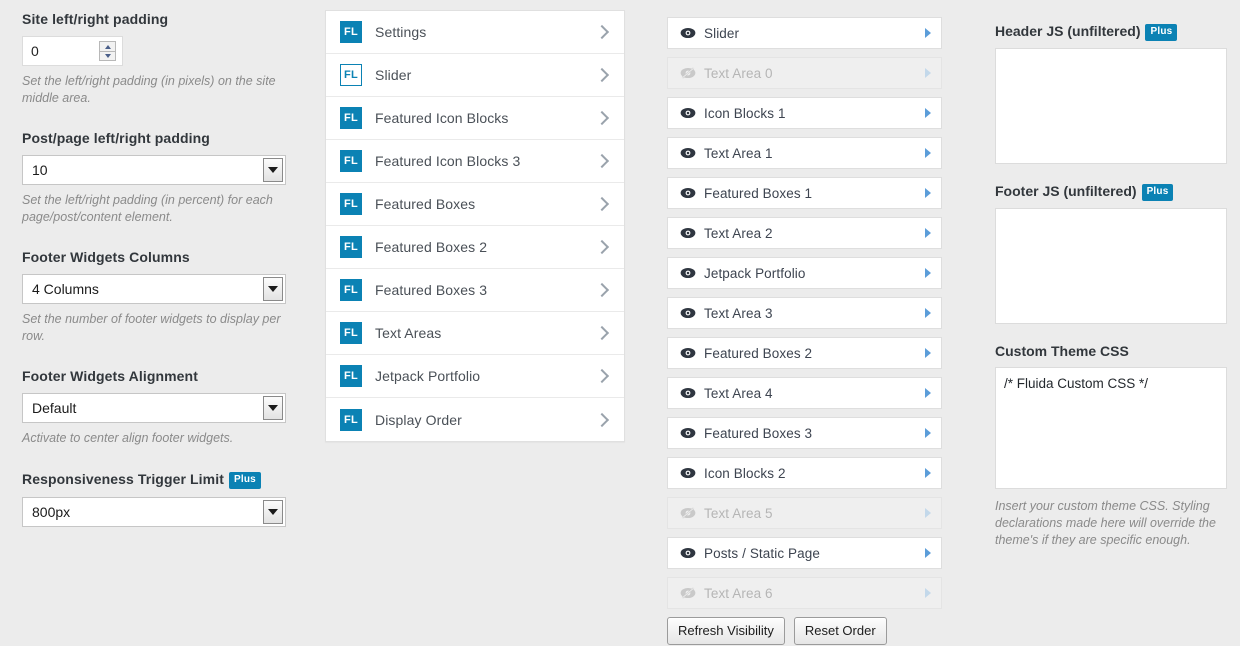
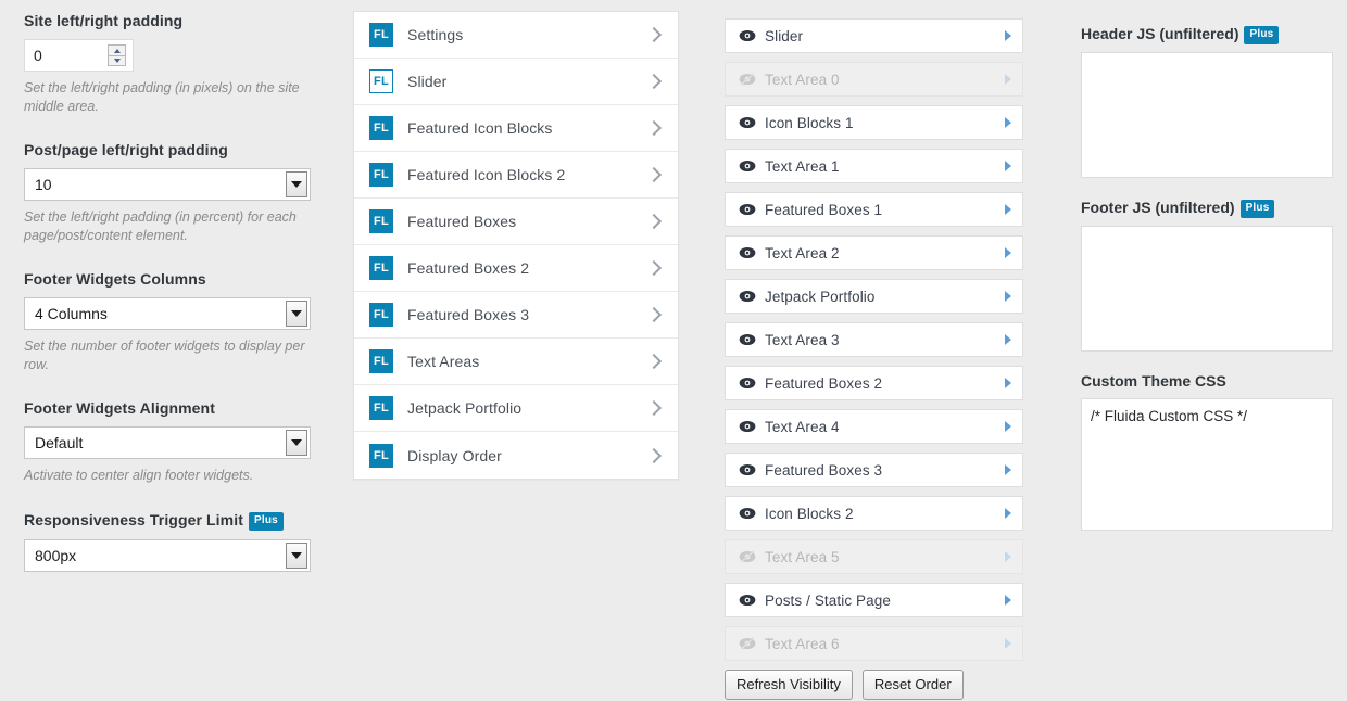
  Site left/right padding
  0
  Set the left/right padding (in pixels) on the site middle area.
  Post/page left/right padding
  10
  Set the left/right padding (in percent) for each page/post/content element.
  Footer Widgets Columns
  4 Columns
  Set the number of footer widgets to display per row.
  Footer Widgets Alignment
  Default
  Activate to center align footer widgets.
  Responsiveness Trigger Limit Plus
  800px
  FL
  Settings
  FL
  Slider
  FL
  Featured Icon Blocks
  FL
- Featured Icon Blocks 3
+ Featured Icon Blocks 2
  FL
  Featured Boxes
  FL
  Featured Boxes 2
  FL
  Featured Boxes 3
  FL
  Text Areas
  FL
  Jetpack Portfolio
  FL
  Display Order
  Slider
  Text Area 0
  Icon Blocks 1
  Text Area 1
  Featured Boxes 1
  Text Area 2
  Jetpack Portfolio
  Text Area 3
  Featured Boxes 2
  Text Area 4
  Featured Boxes 3
  Icon Blocks 2
  Text Area 5
  Posts / Static Page
  Text Area 6
  Refresh Visibility
  Reset Order
  Header JS (unfiltered) Plus
  Footer JS (unfiltered) Plus
  Custom Theme CSS
  /* Fluida Custom CSS */
- Insert your custom theme CSS. Styling declarations made here will override the theme's if they are specific enough.
